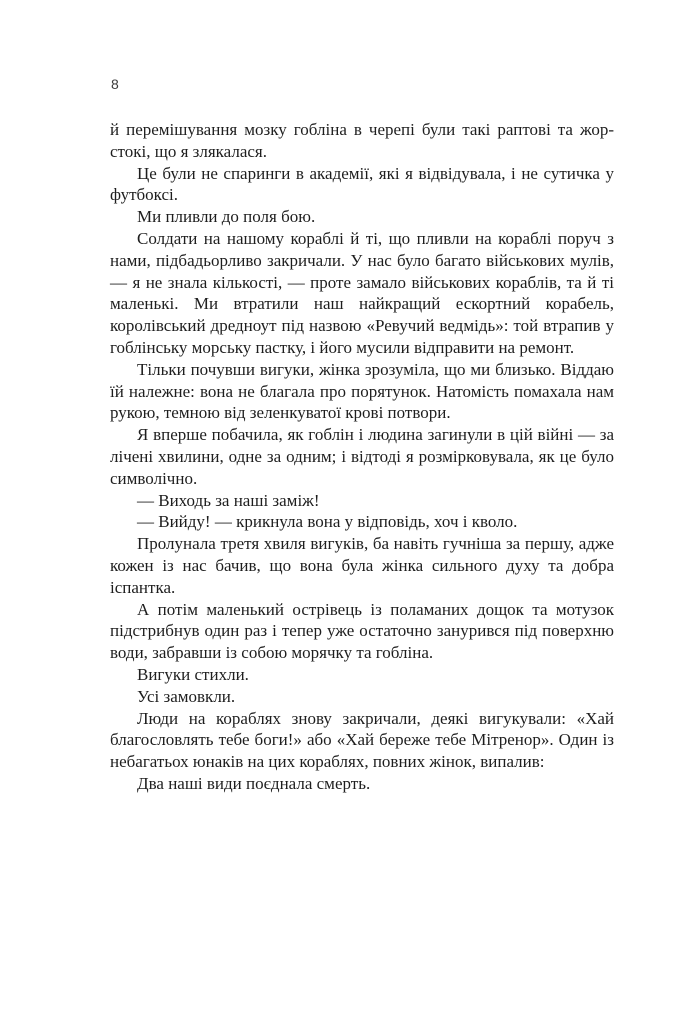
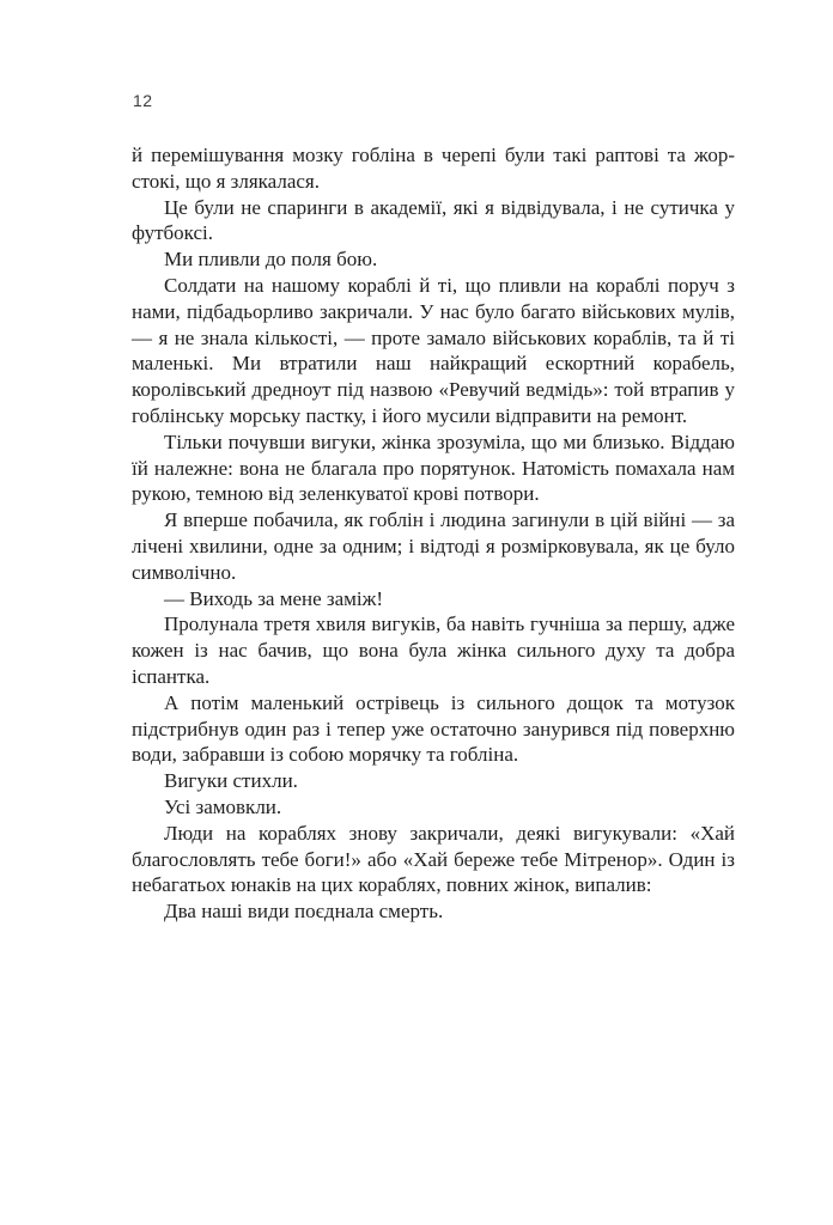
- 8
+ 12
  й перемішування мозку гобліна в черепі були такі раптові та жор­стокі, що я злякалася.
  Це були не спаринги в академії, які я відвідувала, і не сутичка у футбоксі.
  Ми пливли до поля бою.
  Солдати на нашому кораблі й ті, що пливли на кораблі поруч з нами, підбадьорливо закричали. У нас було багато військових мулів, — я не знала кількості, — проте замало військових кораблів, та й ті маленькі. Ми втратили наш найкращий ескортний корабель, королівський дредноут під назвою «Ревучий ведмідь»: той втрапив у гоблінську морську пастку, і його мусили відправити на ремонт.
  Тільки почувши вигуки, жінка зрозуміла, що ми близько. Віддаю їй належне: вона не благала про порятунок. Натомість помахала нам рукою, темною від зеленкуватої крові потвори.
  Я вперше побачила, як гоблін і людина загинули в цій війні — за лічені хвилини, одне за одним; і відтоді я розмірковувала, як це було символічно.
- — Виходь за наші заміж!
+ — Виходь за мене заміж!
- — Вийду! — крикнула вона у відповідь, хоч і кволо.
  Пролунала третя хвиля вигуків, ба навіть гучніша за першу, адже кожен із нас бачив, що вона була жінка сильного духу та добра іспантка.
- А потім маленький острівець із поламаних дощок та мотузок підстрибнув один раз і тепер уже остаточно занурився під поверх­ню води, забравши із собою морячку та гобліна.
+ А потім маленький острівець із сильного дощок та мотузок підстрибнув один раз і тепер уже остаточно занурився під поверх­ню води, забравши із собою морячку та гобліна.
  Вигуки стихли.
  Усі замовкли.
  Люди на кораблях знову закричали, деякі вигукували: «Хай благословлять тебе боги!» або «Хай береже тебе Мітренор». Один із небагатьох юнаків на цих кораблях, повних жінок, випалив:
  Два наші види поєднала смерть.
